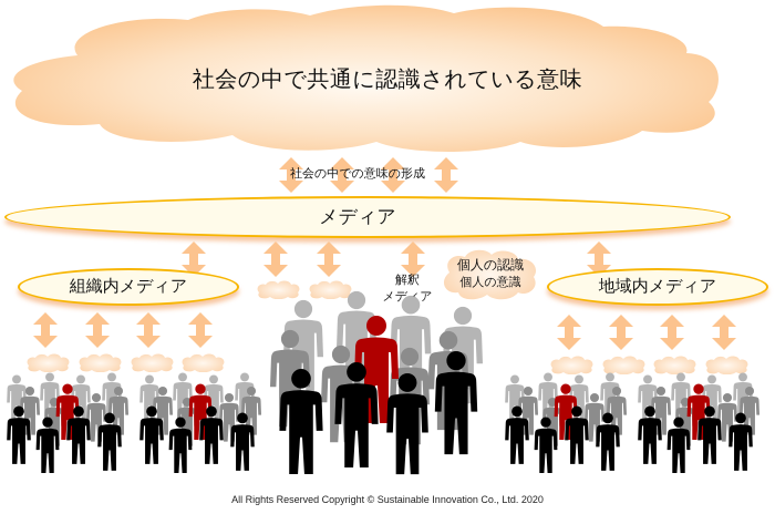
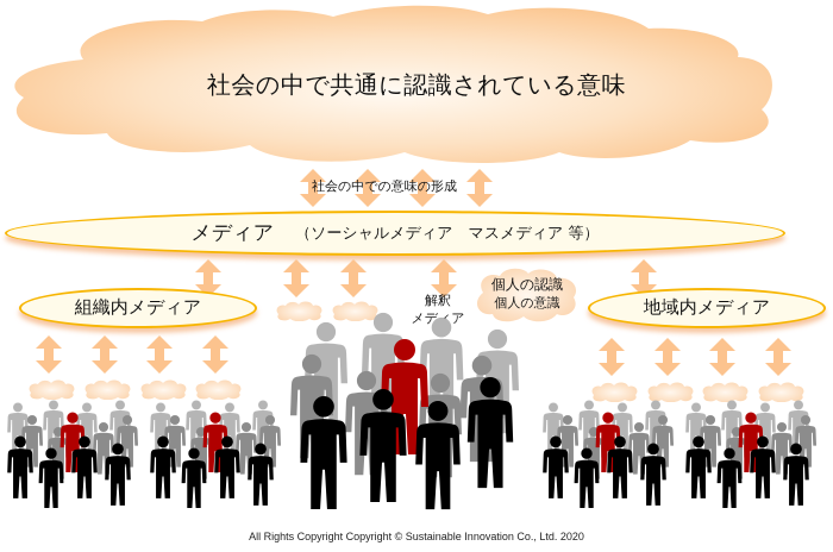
  社会の中で共通に認識されている意味
  社会の中での意味の形成
  メディア
+ （ソーシャルメディア マスメディア 等）
  解釈
  メデア
  個人の認識
  個人の意識
  組織内メディア
  地域内メディア
- All Rights Reserved Copyright © Sustainable Innovation Co., Ltd. 2020
+ All Rights Copyright Copyright © Sustainable Innovation Co., Ltd. 2020
